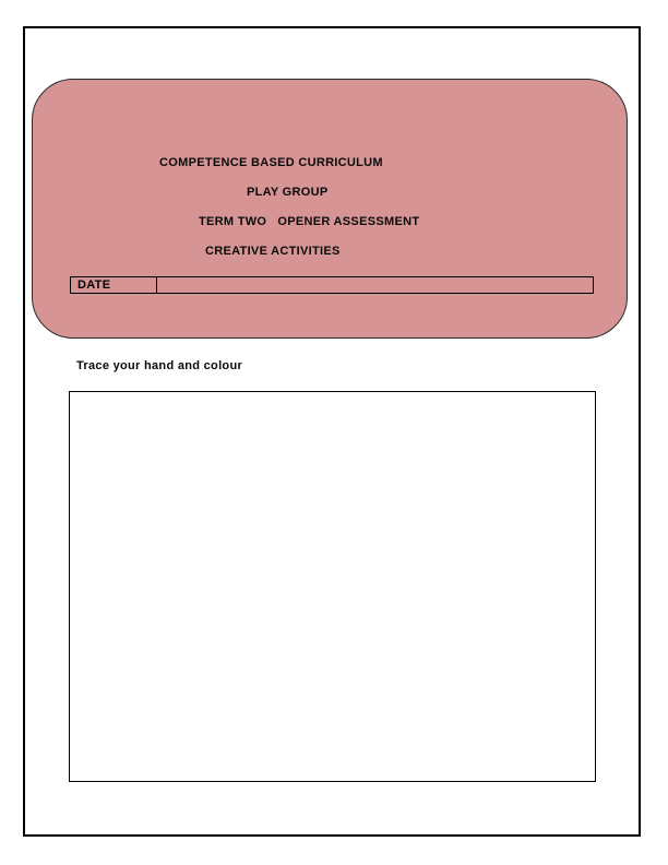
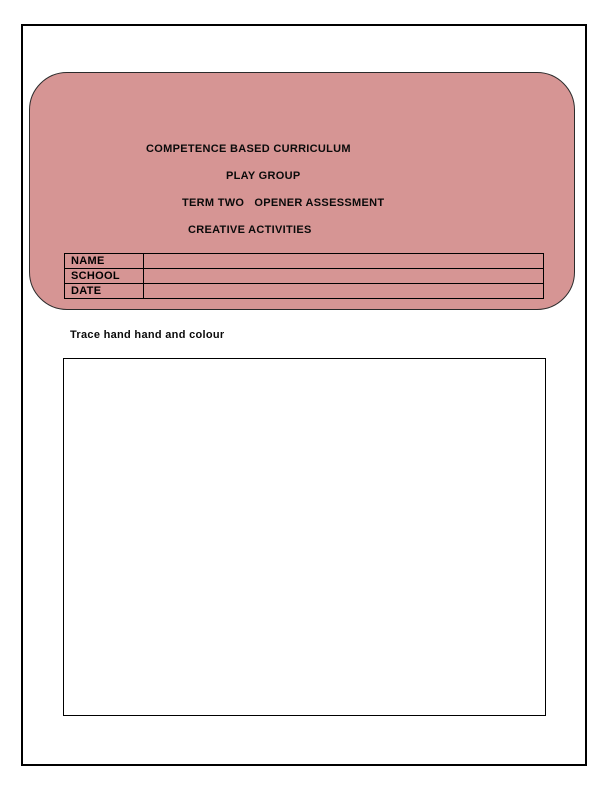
  COMPETENCE BASED CURRICULUM
  PLAY GROUP
  TERM TWO OPENER ASSESSMENT
  CREATIVE ACTIVITIES
+ NAME
+ SCHOOL
  DATE
- Trace your hand and colour
+ Trace hand hand and colour
